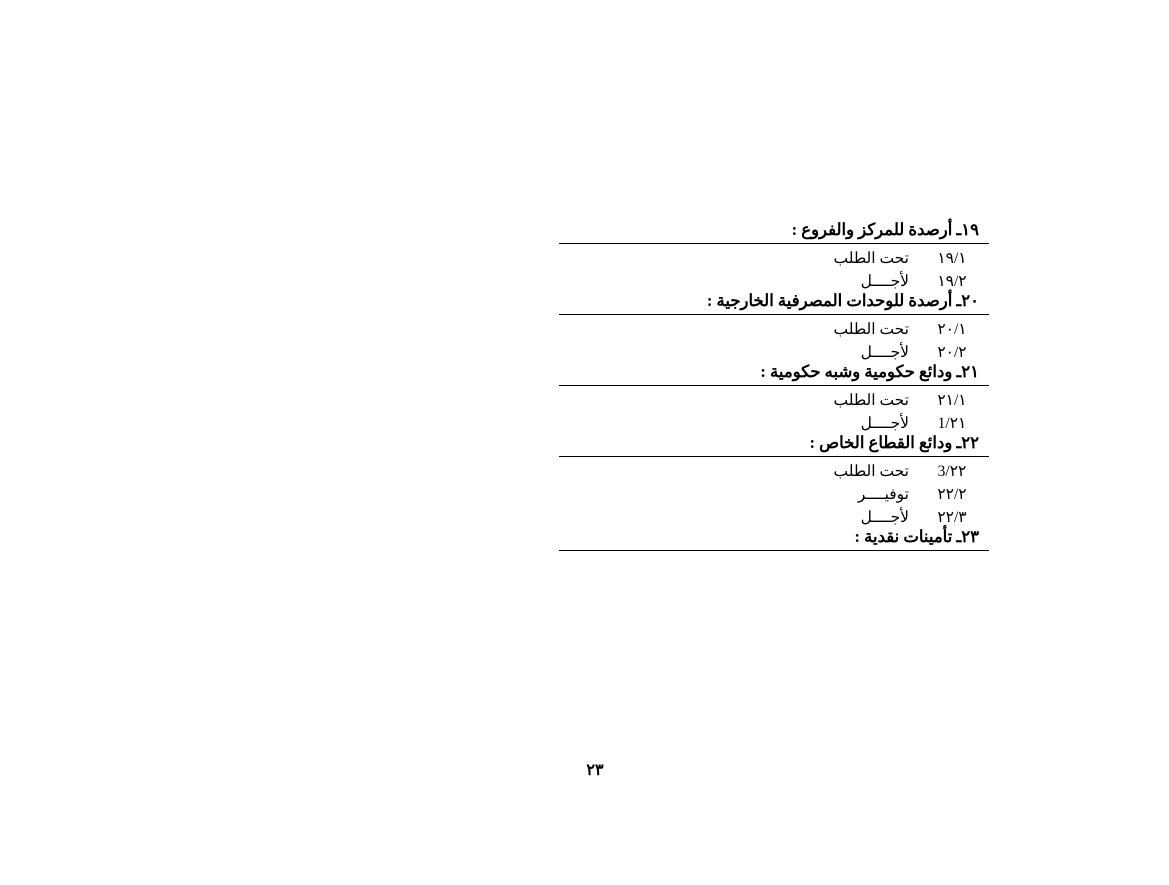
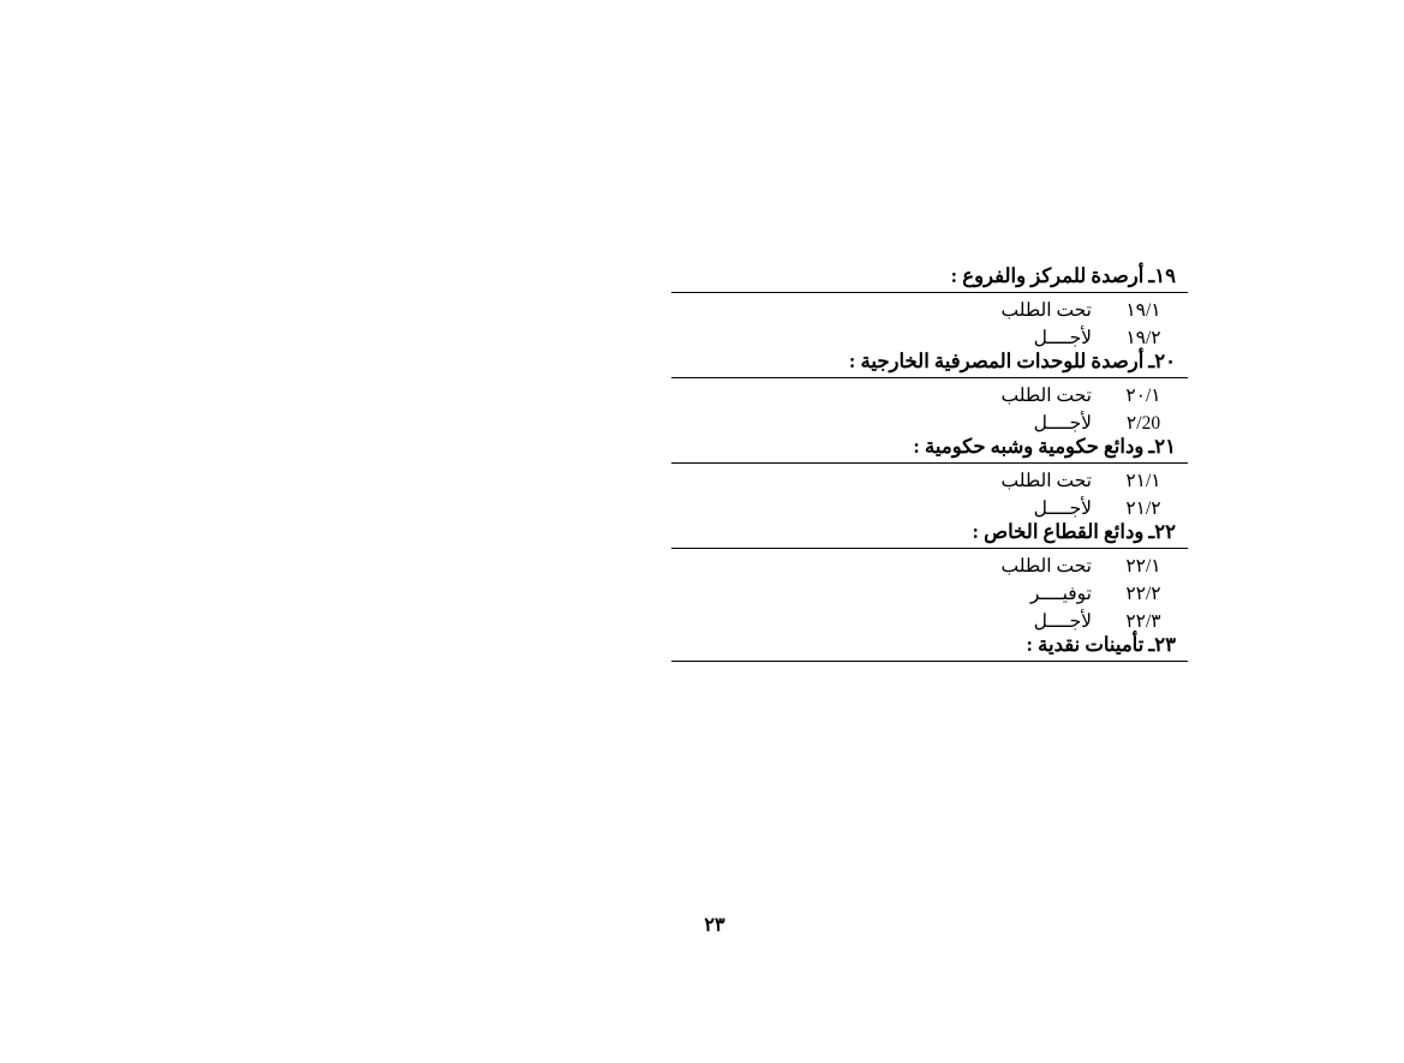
  ١٩ـ أرصدة للمركز والفروع :
  ١٩/١
  تحت الطلب
  ١٩/٢
  لأجــــل
  ٢٠ـ أرصدة للوحدات المصرفية الخارجية :
  ٢٠/١
  تحت الطلب
- ٢٠/٢
+ 20/٢
  لأجــــل
  ٢١ـ ودائع حكومية وشبه حكومية :
  ٢١/١
  تحت الطلب
- ٢١/1
+ ٢١/٢
  لأجــــل
  ٢٢ـ ودائع القطاع الخاص :
- ٢٢/3
+ ٢٢/١
  تحت الطلب
  ٢٢/٢
  توفيــــر
  ٢٢/٣
  لأجــــل
  ٢٣ـ تأمينات نقدية :
  ٢٣
